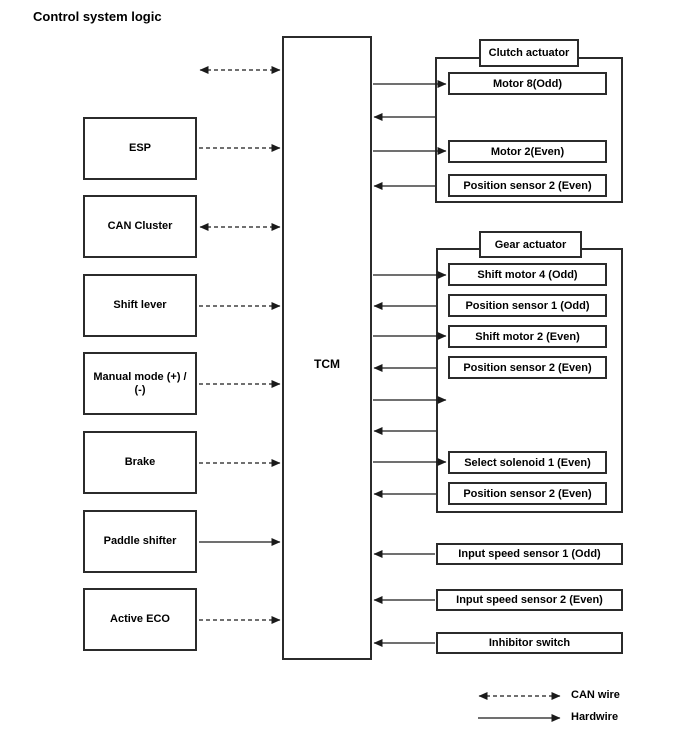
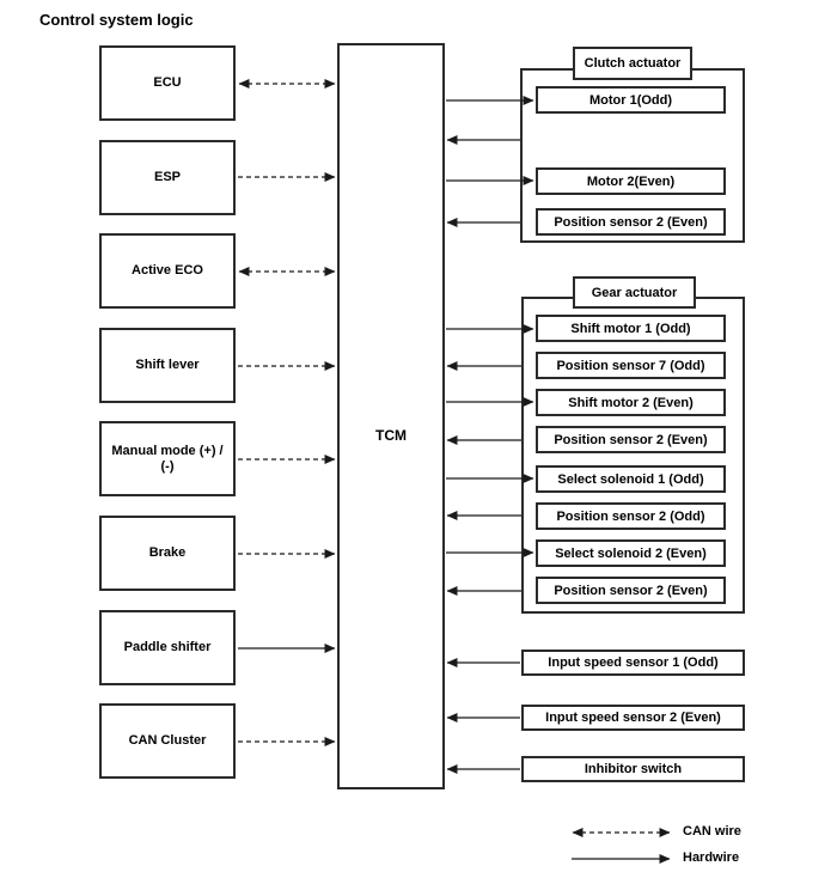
  Control system logic
+ ECU
  ESP
- CAN Cluster
+ Active ECO
  Shift lever
  Manual mode (+) / (-)
  Brake
  Paddle shifter
- Active ECO
+ CAN Cluster
  TCM
  Clutch actuator
- Motor 8(Odd)
+ Motor 1(Odd)
  Motor 2(Even)
  Position sensor 2 (Even)
  Gear actuator
- Shift motor 4 (Odd)
+ Shift motor 1 (Odd)
- Position sensor 1 (Odd)
+ Position sensor 7 (Odd)
  Shift motor 2 (Even)
  Position sensor 2 (Even)
+ Select solenoid 1 (Odd)
+ Position sensor 2 (Odd)
- Select solenoid 1 (Even)
+ Select solenoid 2 (Even)
  Position sensor 2 (Even)
  Input speed sensor 1 (Odd)
  Input speed sensor 2 (Even)
  Inhibitor switch
  CAN wire
  Hardwire
